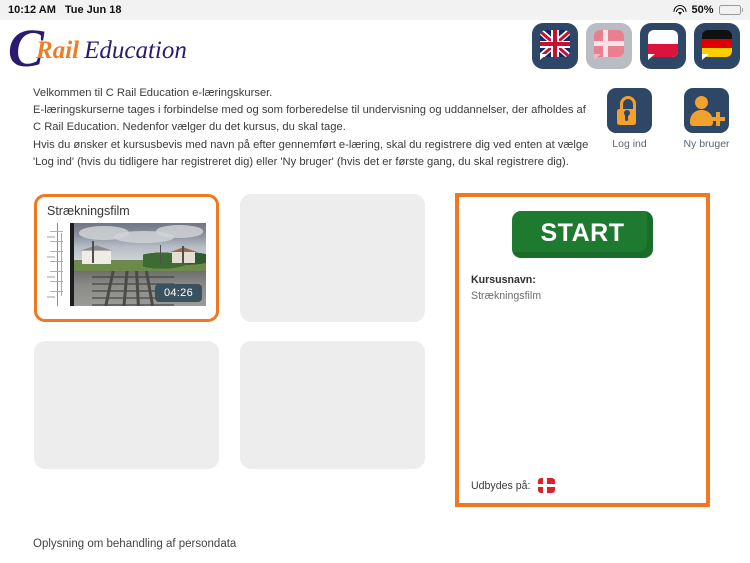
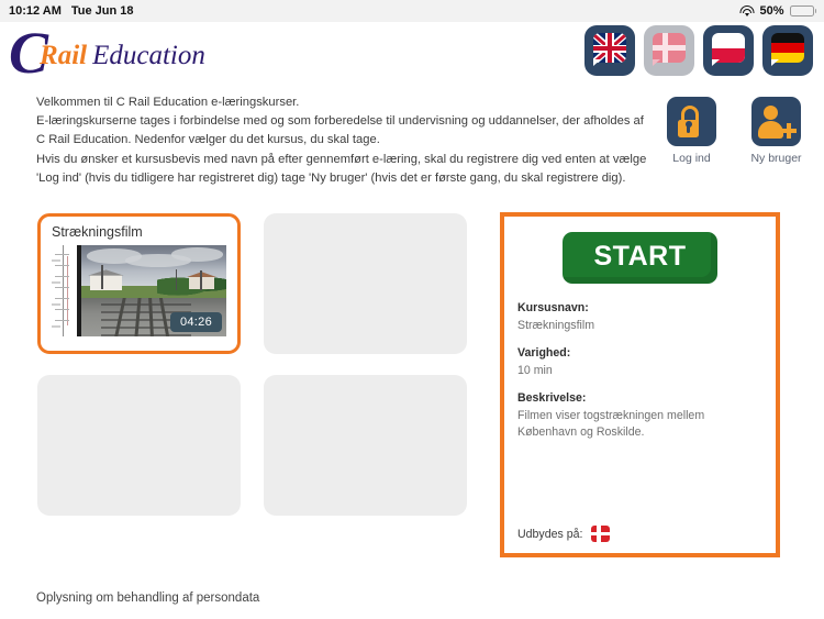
  10:12 AM
  Tue Jun 18
  50%
  C
  Rail
  Education
  Velkommen til C Rail Education e-læringskurser.
  E-læringskurserne tages i forbindelse med og som forberedelse til undervisning og uddannelser, der afholdes af C Rail Education. Nedenfor vælger du det kursus, du skal tage.
- Hvis du ønsker et kursusbevis med navn på efter gennemført e-læring, skal du registrere dig ved enten at vælge 'Log ind' (hvis du tidligere har registreret dig) eller 'Ny bruger' (hvis det er første gang, du skal registrere dig).
+ Hvis du ønsker et kursusbevis med navn på efter gennemført e-læring, skal du registrere dig ved enten at vælge 'Log ind' (hvis du tidligere har registreret dig) tage 'Ny bruger' (hvis det er første gang, du skal registrere dig).
  Log ind
  Ny bruger
  Strækningsfilm
  04:26
  START
  Kursusnavn:
  Strækningsfilm
+ Varighed:
+ 10 min
+ Beskrivelse:
+ Filmen viser togstrækningen mellem København og Roskilde.
  Udbydes på:
  Oplysning om behandling af persondata
